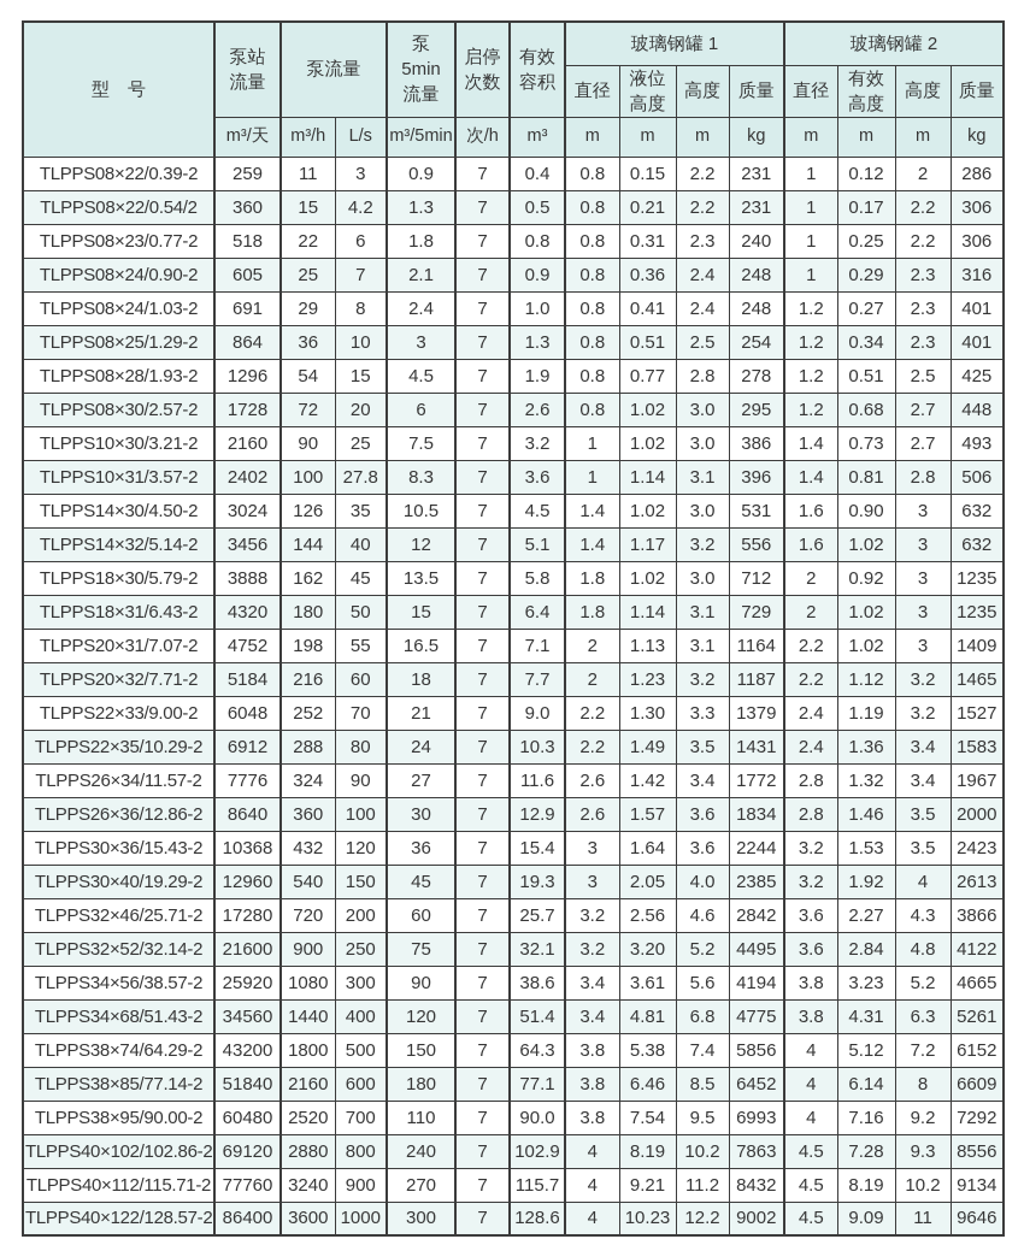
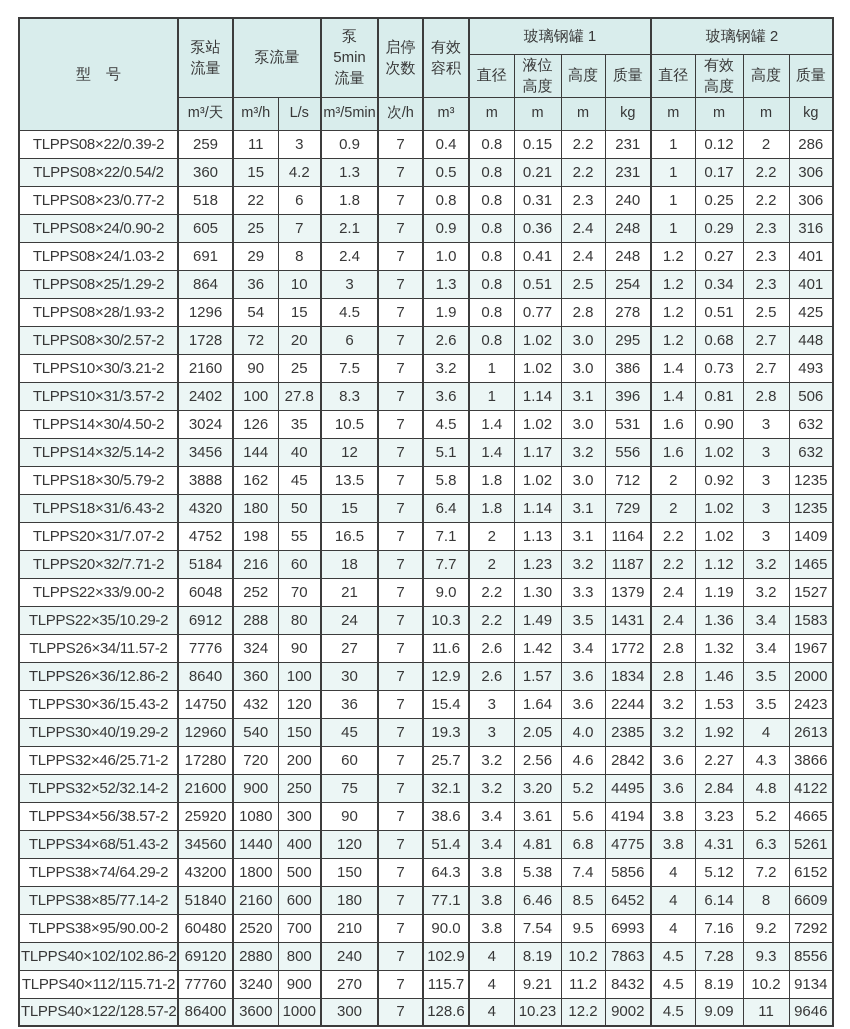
  型 号	泵站 流量	泵流量	泵 5min 流量	启停 次数	有效 容积	玻璃钢罐 1	玻璃钢罐 2
  直径	液位 高度	高度	质量	直径	有效 高度	高度	质量
  m³/天	m³/h	L/s	m³/5min	次/h	m³	m	m	m	kg	m	m	m	kg
  TLPPS08×22/0.39-2	259	11	3	0.9	7	0.4	0.8	0.15	2.2	231	1	0.12	2	286
  TLPPS08×22/0.54/2	360	15	4.2	1.3	7	0.5	0.8	0.21	2.2	231	1	0.17	2.2	306
  TLPPS08×23/0.77-2	518	22	6	1.8	7	0.8	0.8	0.31	2.3	240	1	0.25	2.2	306
  TLPPS08×24/0.90-2	605	25	7	2.1	7	0.9	0.8	0.36	2.4	248	1	0.29	2.3	316
  TLPPS08×24/1.03-2	691	29	8	2.4	7	1.0	0.8	0.41	2.4	248	1.2	0.27	2.3	401
  TLPPS08×25/1.29-2	864	36	10	3	7	1.3	0.8	0.51	2.5	254	1.2	0.34	2.3	401
  TLPPS08×28/1.93-2	1296	54	15	4.5	7	1.9	0.8	0.77	2.8	278	1.2	0.51	2.5	425
  TLPPS08×30/2.57-2	1728	72	20	6	7	2.6	0.8	1.02	3.0	295	1.2	0.68	2.7	448
  TLPPS10×30/3.21-2	2160	90	25	7.5	7	3.2	1	1.02	3.0	386	1.4	0.73	2.7	493
  TLPPS10×31/3.57-2	2402	100	27.8	8.3	7	3.6	1	1.14	3.1	396	1.4	0.81	2.8	506
  TLPPS14×30/4.50-2	3024	126	35	10.5	7	4.5	1.4	1.02	3.0	531	1.6	0.90	3	632
  TLPPS14×32/5.14-2	3456	144	40	12	7	5.1	1.4	1.17	3.2	556	1.6	1.02	3	632
  TLPPS18×30/5.79-2	3888	162	45	13.5	7	5.8	1.8	1.02	3.0	712	2	0.92	3	1235
  TLPPS18×31/6.43-2	4320	180	50	15	7	6.4	1.8	1.14	3.1	729	2	1.02	3	1235
  TLPPS20×31/7.07-2	4752	198	55	16.5	7	7.1	2	1.13	3.1	1164	2.2	1.02	3	1409
  TLPPS20×32/7.71-2	5184	216	60	18	7	7.7	2	1.23	3.2	1187	2.2	1.12	3.2	1465
  TLPPS22×33/9.00-2	6048	252	70	21	7	9.0	2.2	1.30	3.3	1379	2.4	1.19	3.2	1527
  TLPPS22×35/10.29-2	6912	288	80	24	7	10.3	2.2	1.49	3.5	1431	2.4	1.36	3.4	1583
  TLPPS26×34/11.57-2	7776	324	90	27	7	11.6	2.6	1.42	3.4	1772	2.8	1.32	3.4	1967
  TLPPS26×36/12.86-2	8640	360	100	30	7	12.9	2.6	1.57	3.6	1834	2.8	1.46	3.5	2000
- TLPPS30×36/15.43-2	10368	432	120	36	7	15.4	3	1.64	3.6	2244	3.2	1.53	3.5	2423
+ TLPPS30×36/15.43-2	14750	432	120	36	7	15.4	3	1.64	3.6	2244	3.2	1.53	3.5	2423
  TLPPS30×40/19.29-2	12960	540	150	45	7	19.3	3	2.05	4.0	2385	3.2	1.92	4	2613
  TLPPS32×46/25.71-2	17280	720	200	60	7	25.7	3.2	2.56	4.6	2842	3.6	2.27	4.3	3866
  TLPPS32×52/32.14-2	21600	900	250	75	7	32.1	3.2	3.20	5.2	4495	3.6	2.84	4.8	4122
  TLPPS34×56/38.57-2	25920	1080	300	90	7	38.6	3.4	3.61	5.6	4194	3.8	3.23	5.2	4665
  TLPPS34×68/51.43-2	34560	1440	400	120	7	51.4	3.4	4.81	6.8	4775	3.8	4.31	6.3	5261
  TLPPS38×74/64.29-2	43200	1800	500	150	7	64.3	3.8	5.38	7.4	5856	4	5.12	7.2	6152
  TLPPS38×85/77.14-2	51840	2160	600	180	7	77.1	3.8	6.46	8.5	6452	4	6.14	8	6609
- TLPPS38×95/90.00-2	60480	2520	700	110	7	90.0	3.8	7.54	9.5	6993	4	7.16	9.2	7292
+ TLPPS38×95/90.00-2	60480	2520	700	210	7	90.0	3.8	7.54	9.5	6993	4	7.16	9.2	7292
  TLPPS40×102/102.86-2	69120	2880	800	240	7	102.9	4	8.19	10.2	7863	4.5	7.28	9.3	8556
  TLPPS40×112/115.71-2	77760	3240	900	270	7	115.7	4	9.21	11.2	8432	4.5	8.19	10.2	9134
  TLPPS40×122/128.57-2	86400	3600	1000	300	7	128.6	4	10.23	12.2	9002	4.5	9.09	11	9646
